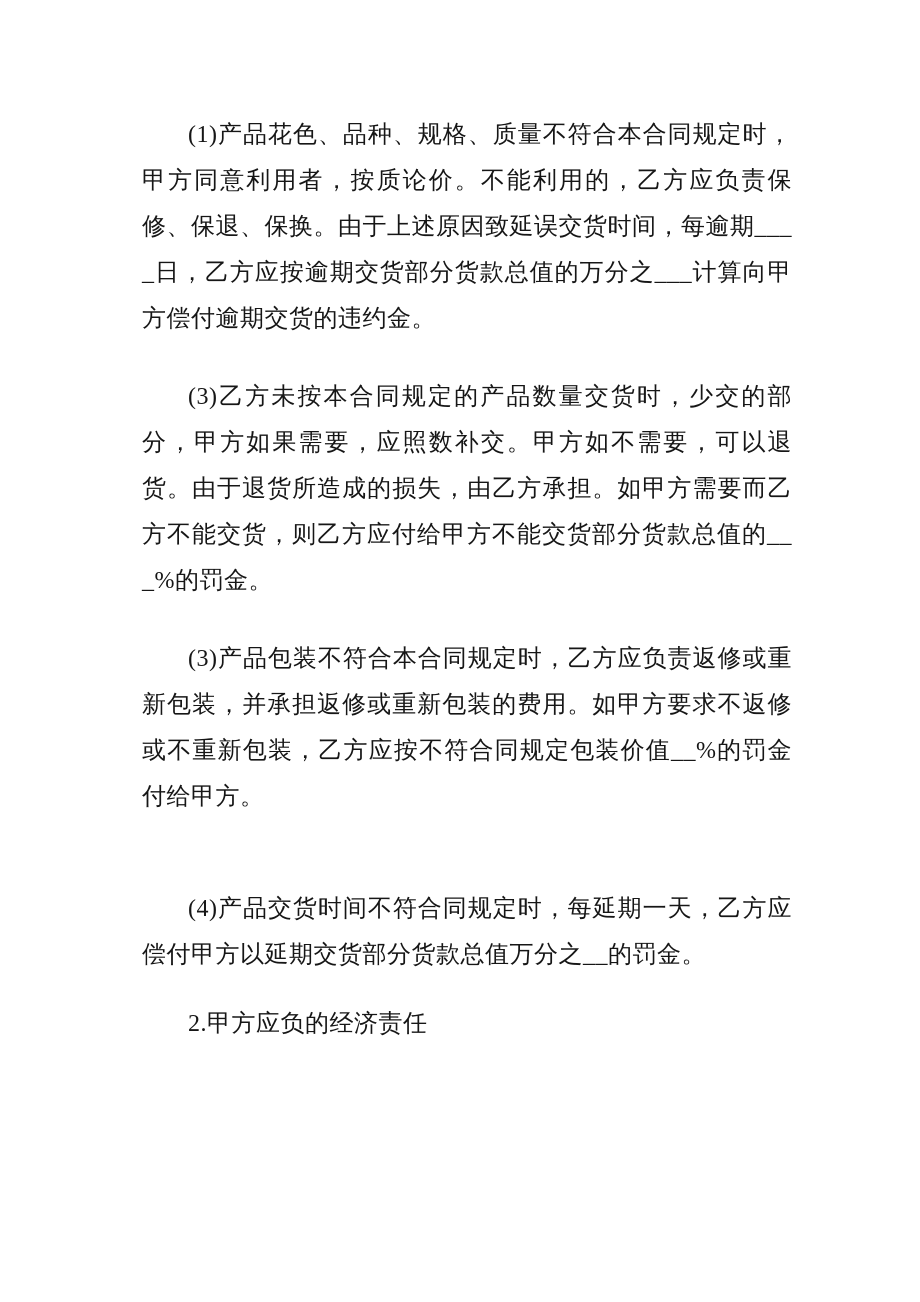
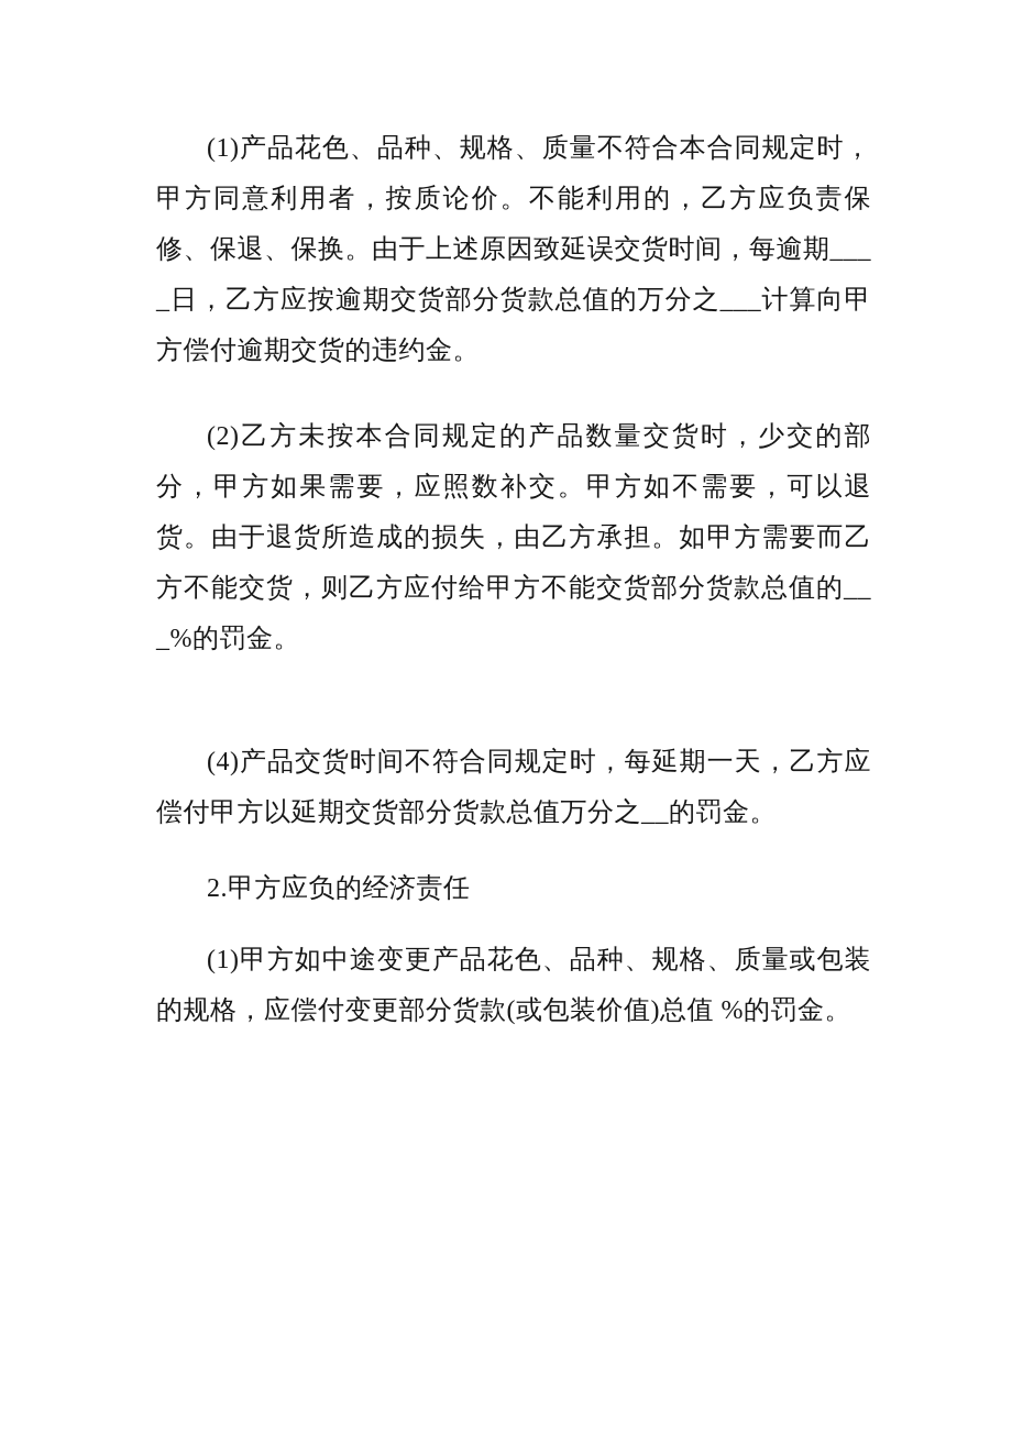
  (1)产品花色、品种、规格、质量不符合本合同规定时，甲方同意利用者，按质论价。不能利用的，乙方应负责保修、保退、保换。由于上述原因致延误交货时间，每逾期____日，乙方应按逾期交货部分货款总值的万分之___计算向甲方偿付逾期交货的违约金。
- (3)乙方未按本合同规定的产品数量交货时，少交的部分，甲方如果需要，应照数补交。甲方如不需要，可以退货。由于退货所造成的损失，由乙方承担。如甲方需要而乙方不能交货，则乙方应付给甲方不能交货部分货款总值的___%的罚金。
+ (2)乙方未按本合同规定的产品数量交货时，少交的部分，甲方如果需要，应照数补交。甲方如不需要，可以退货。由于退货所造成的损失，由乙方承担。如甲方需要而乙方不能交货，则乙方应付给甲方不能交货部分货款总值的___%的罚金。
- (3)产品包装不符合本合同规定时，乙方应负责返修或重新包装，并承担返修或重新包装的费用。如甲方要求不返修或不重新包装，乙方应按不符合同规定包装价值__%的罚金付给甲方。
  (4)产品交货时间不符合同规定时，每延期一天，乙方应偿付甲方以延期交货部分货款总值万分之__的罚金。
  2.甲方应负的经济责任
+ (1)甲方如中途变更产品花色、品种、规格、质量或包装的规格，应偿付变更部分货款(或包装价值)总值 %的罚金。
